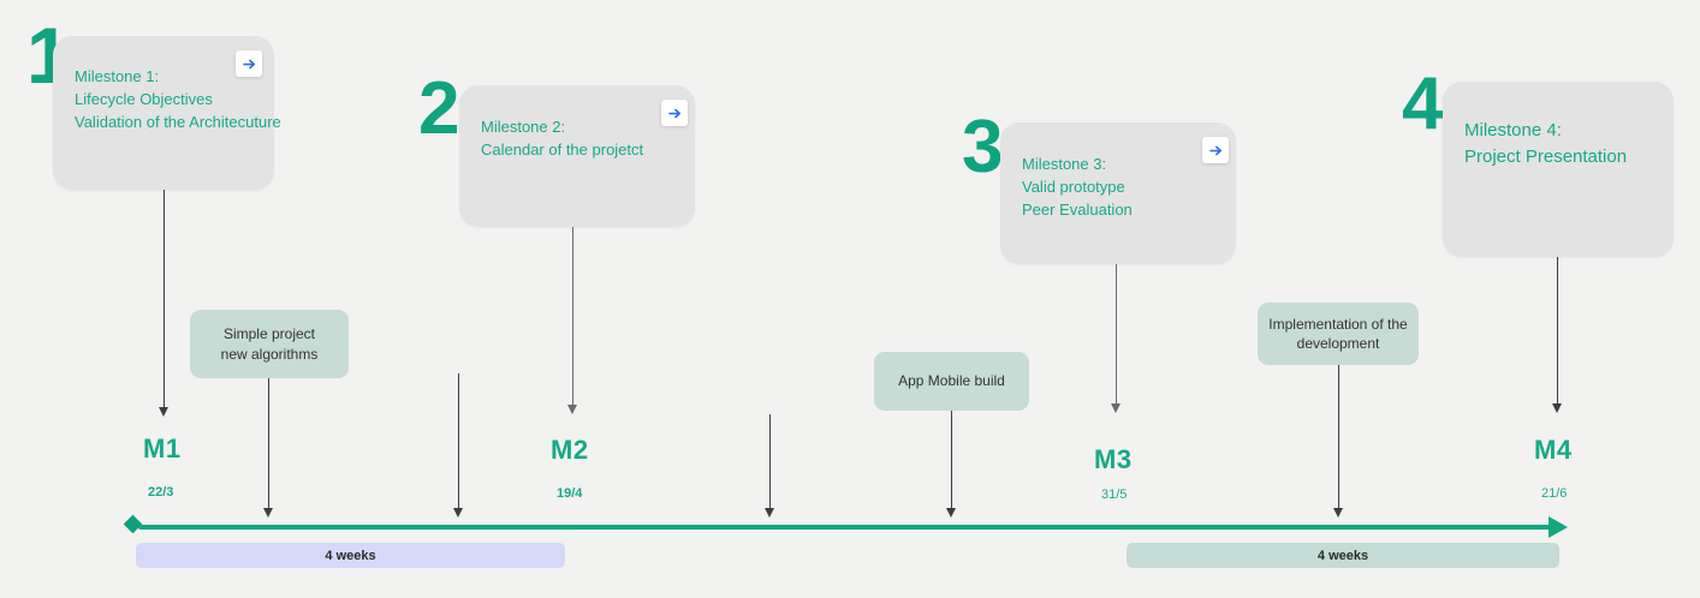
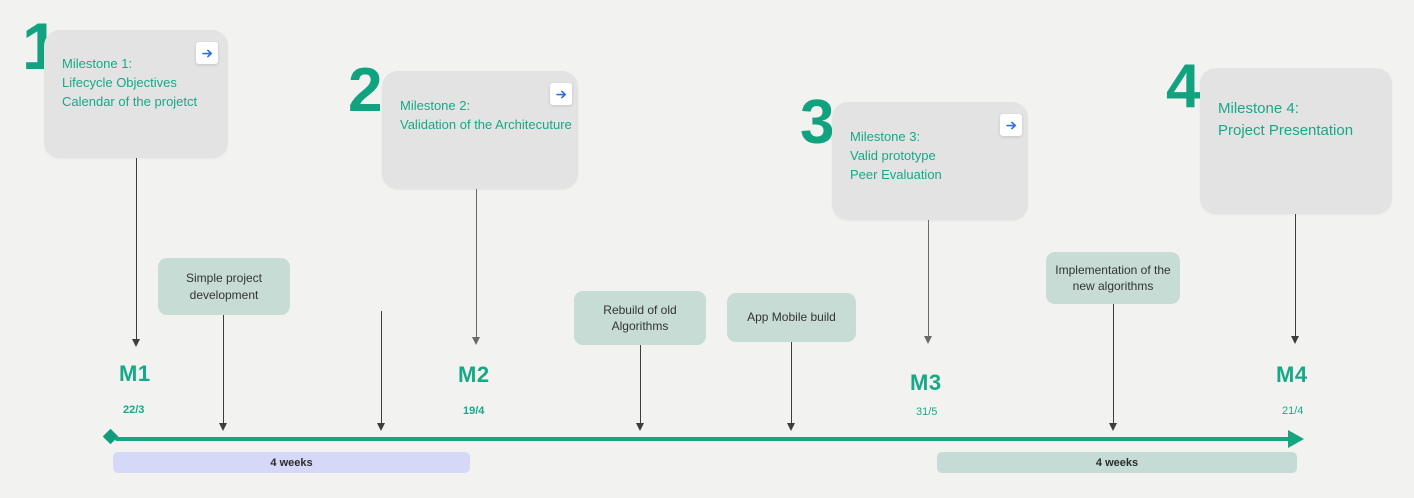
  1
  Milestone 1:
  Lifecycle Objectives
- Validation of the Architecuture
+ Calendar of the projetct
  M1
  22/3
  2
  Milestone 2:
- Calendar of the projetct
+ Validation of the Architecuture
  M2
  19/4
  3
  Milestone 3:
  Valid prototype
  Peer Evaluation
  M3
  31/5
  4
  Milestone 4:
  Project Presentation
  M4
- 21/6
+ 21/4
  Simple project
- new algorithms
+ development
+ Rebuild of old
+ Algorithms
  App Mobile build
  Implementation of the
- development
+ new algorithms
  4 weeks
  4 weeks
